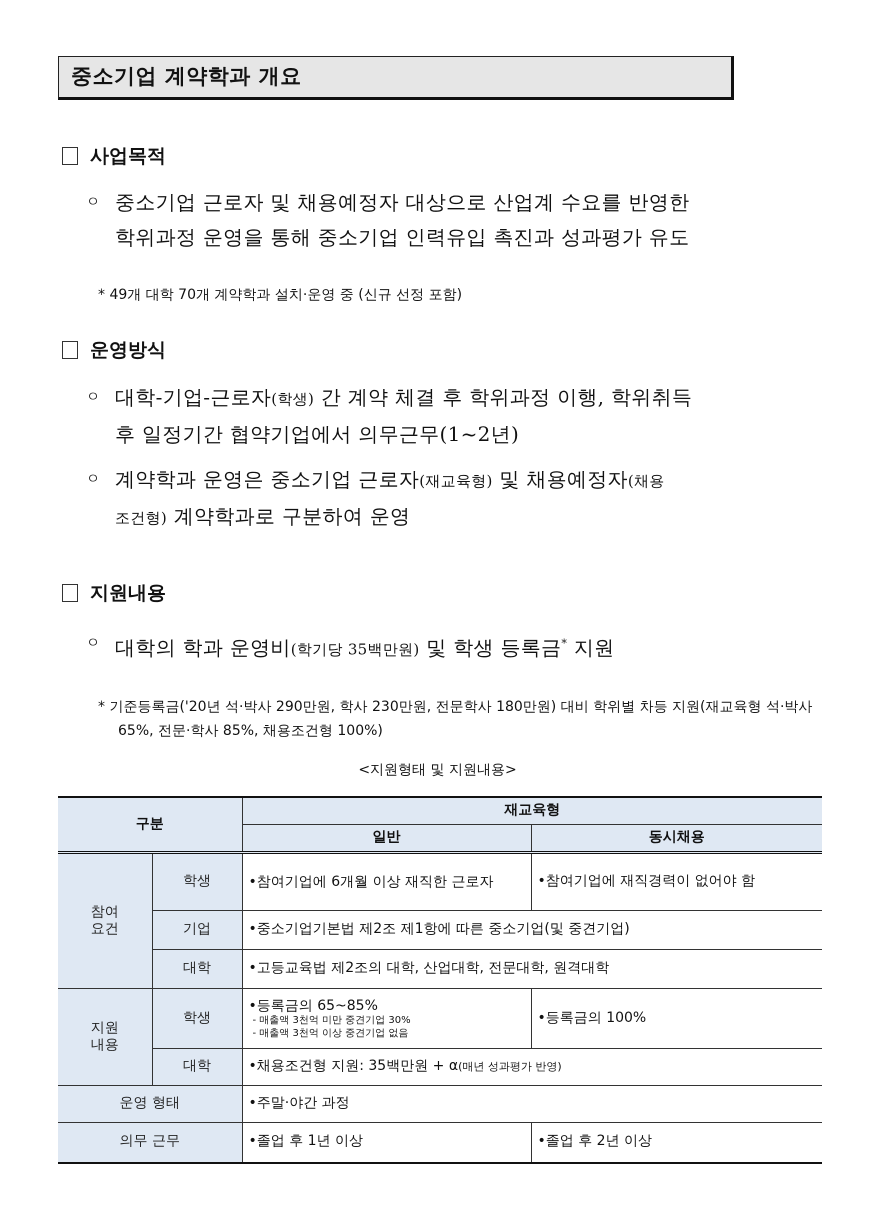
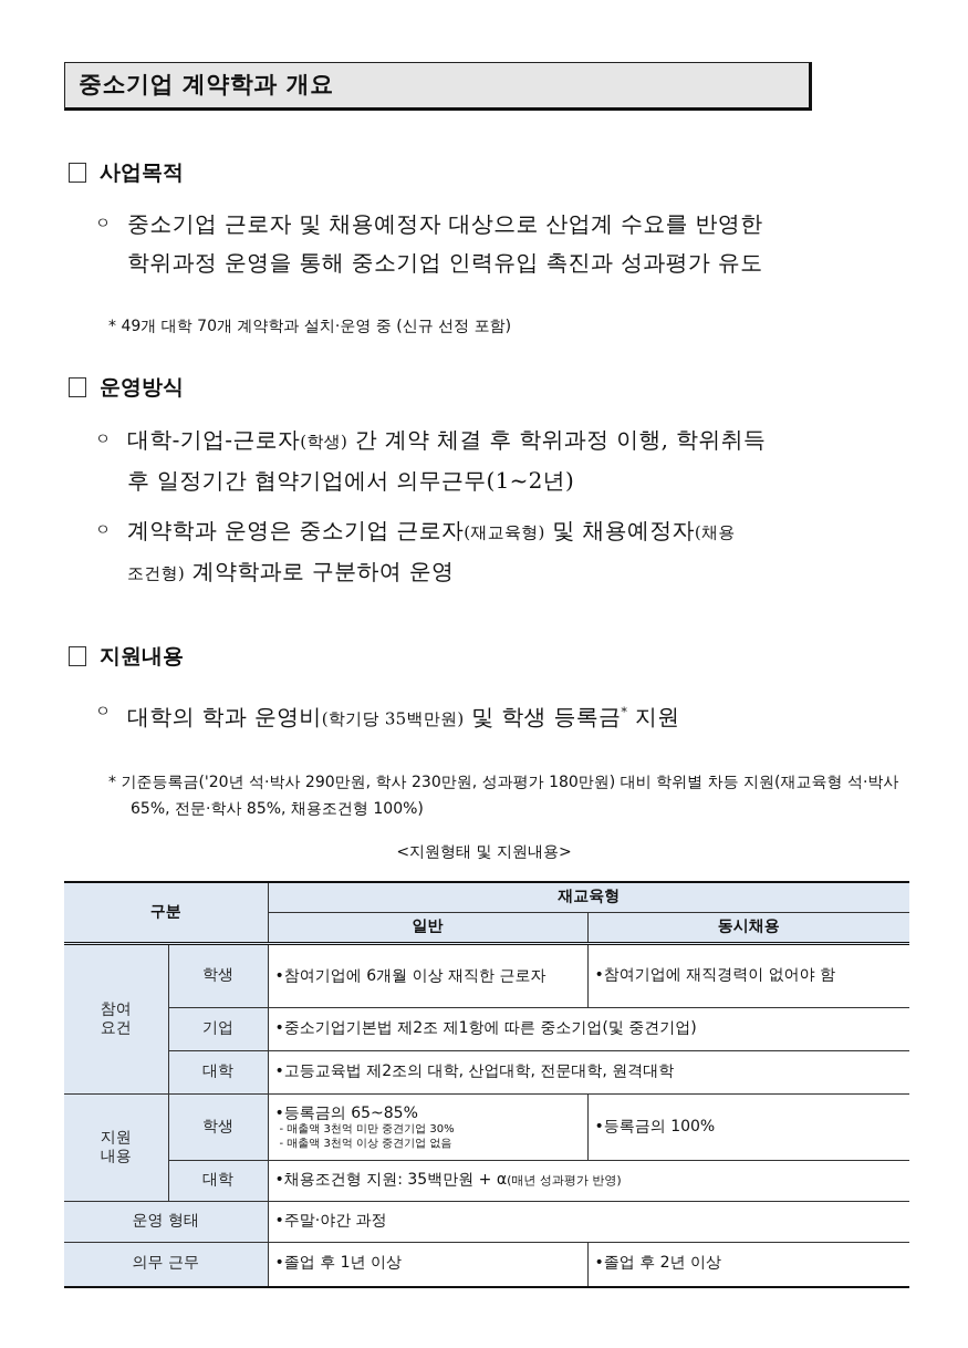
  중소기업 계약학과 개요
  사업목적
  ㅇ
  중소기업 근로자 및 채용예정자 대상으로 산업계 수요를 반영한
  학위과정 운영을 통해 중소기업 인력유입 촉진과 성과평가 유도
  * 49개 대학 70개 계약학과 설치·운영 중 (신규 선정 포함)
  운영방식
  ㅇ
  대학-기업-근로자(학생) 간 계약 체결 후 학위과정 이행, 학위취득
  후 일정기간 협약기업에서 의무근무(1~2년)
  ㅇ
  계약학과 운영은 중소기업 근로자(재교육형) 및 채용예정자(채용
  조건형) 계약학과로 구분하여 운영
  지원내용
  ㅇ
  대학의 학과 운영비(학기당 35백만원) 및 학생 등록금* 지원
- * 기준등록금('20년 석·박사 290만원, 학사 230만원, 전문학사 180만원) 대비 학위별 차등 지원(재교육형 석·박사 65%, 전문·학사 85%, 채용조건형 100%)
+ * 기준등록금('20년 석·박사 290만원, 학사 230만원, 성과평가 180만원) 대비 학위별 차등 지원(재교육형 석·박사 65%, 전문·학사 85%, 채용조건형 100%)
  <지원형태 및 지원내용>
  구분	재교육형
  일반	동시채용
  참여 요건	학생	•참여기업에 6개월 이상 재직한 근로자	•참여기업에 재직경력이 없어야 함
  기업	•중소기업기본법 제2조 제1항에 따른 중소기업(및 중견기업)
  대학	•고등교육법 제2조의 대학, 산업대학, 전문대학, 원격대학
  지원 내용	학생	•등록금의 65~85% - 매출액 3천억 미만 중견기업 30% - 매출액 3천억 이상 중견기업 없음	•등록금의 100%
  대학	•채용조건형 지원: 35백만원 + α(매년 성과평가 반영)
  운영 형태	•주말·야간 과정
  의무 근무	•졸업 후 1년 이상	•졸업 후 2년 이상
